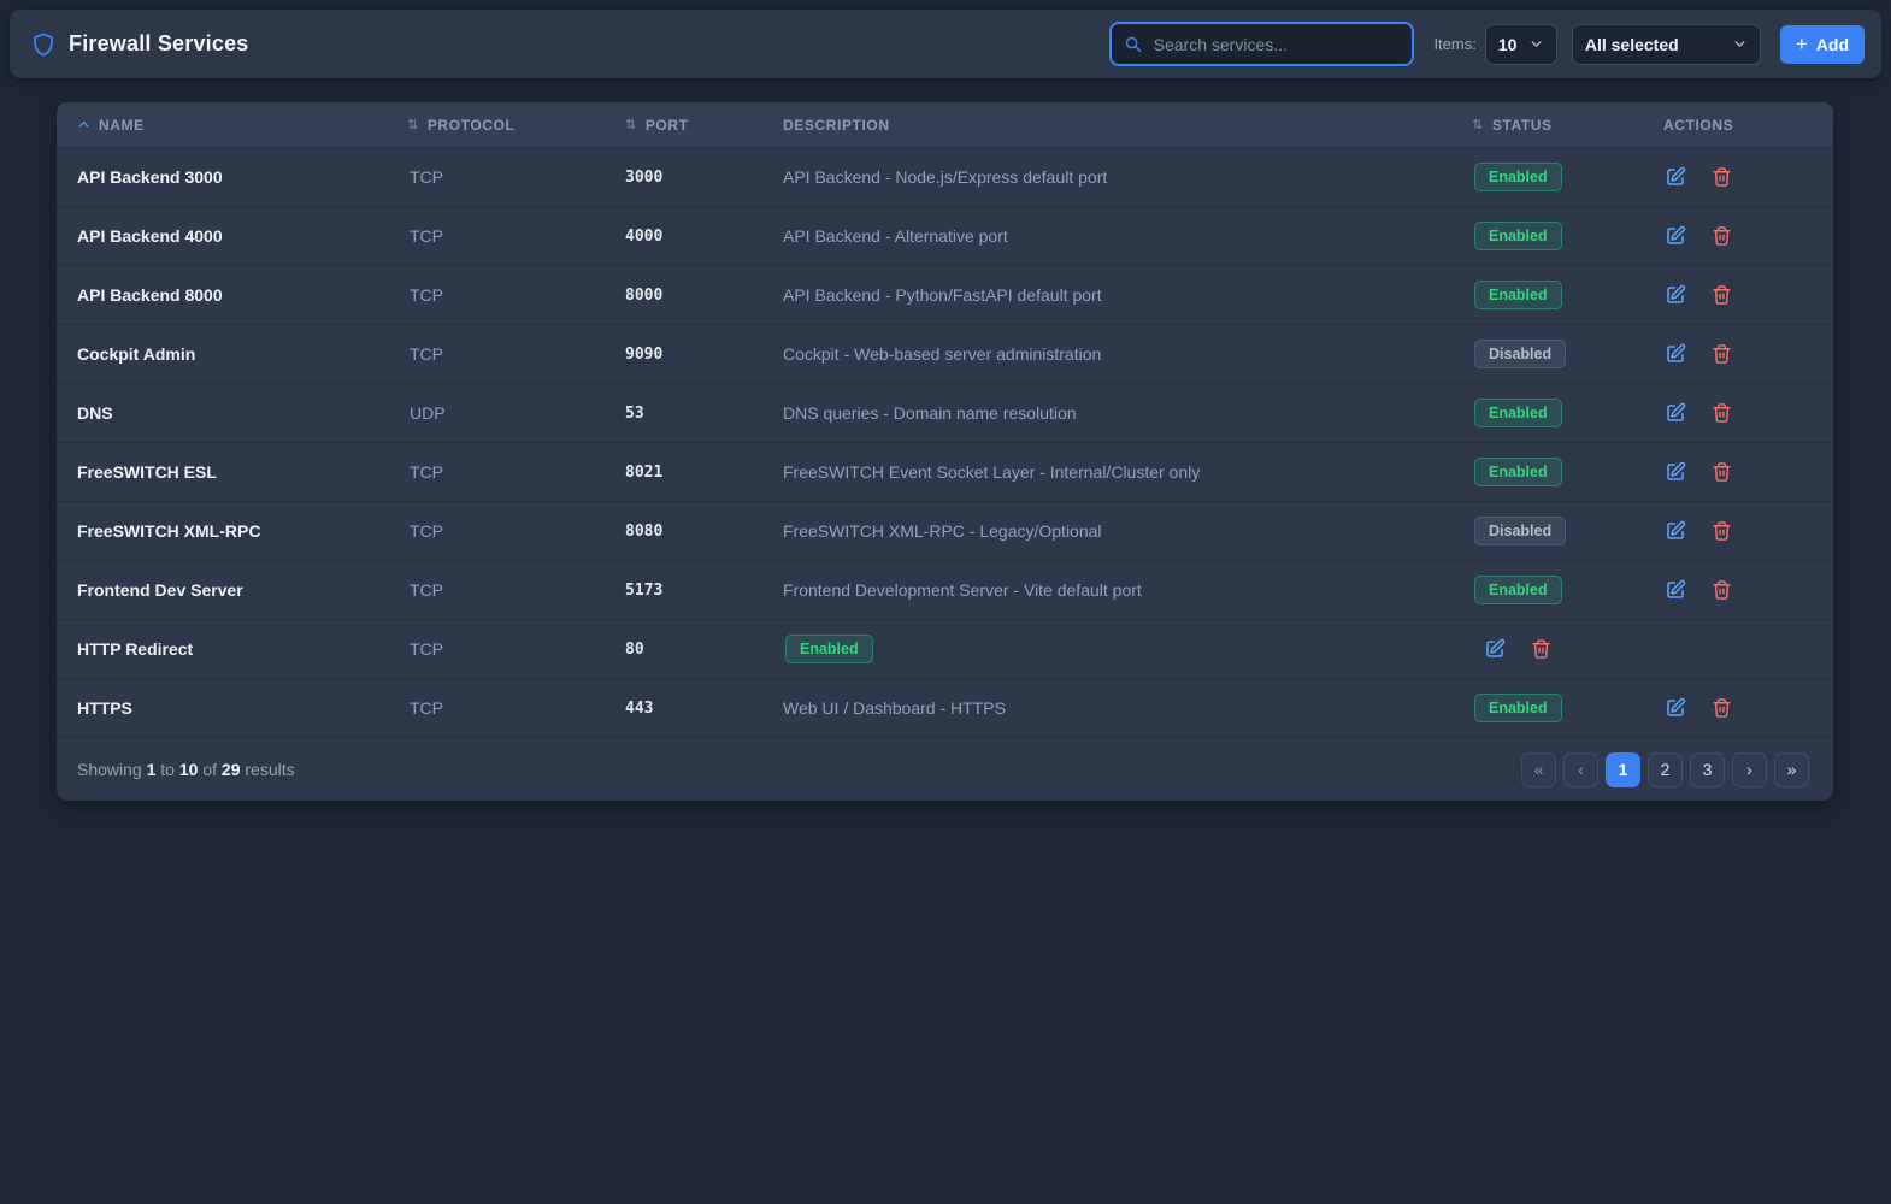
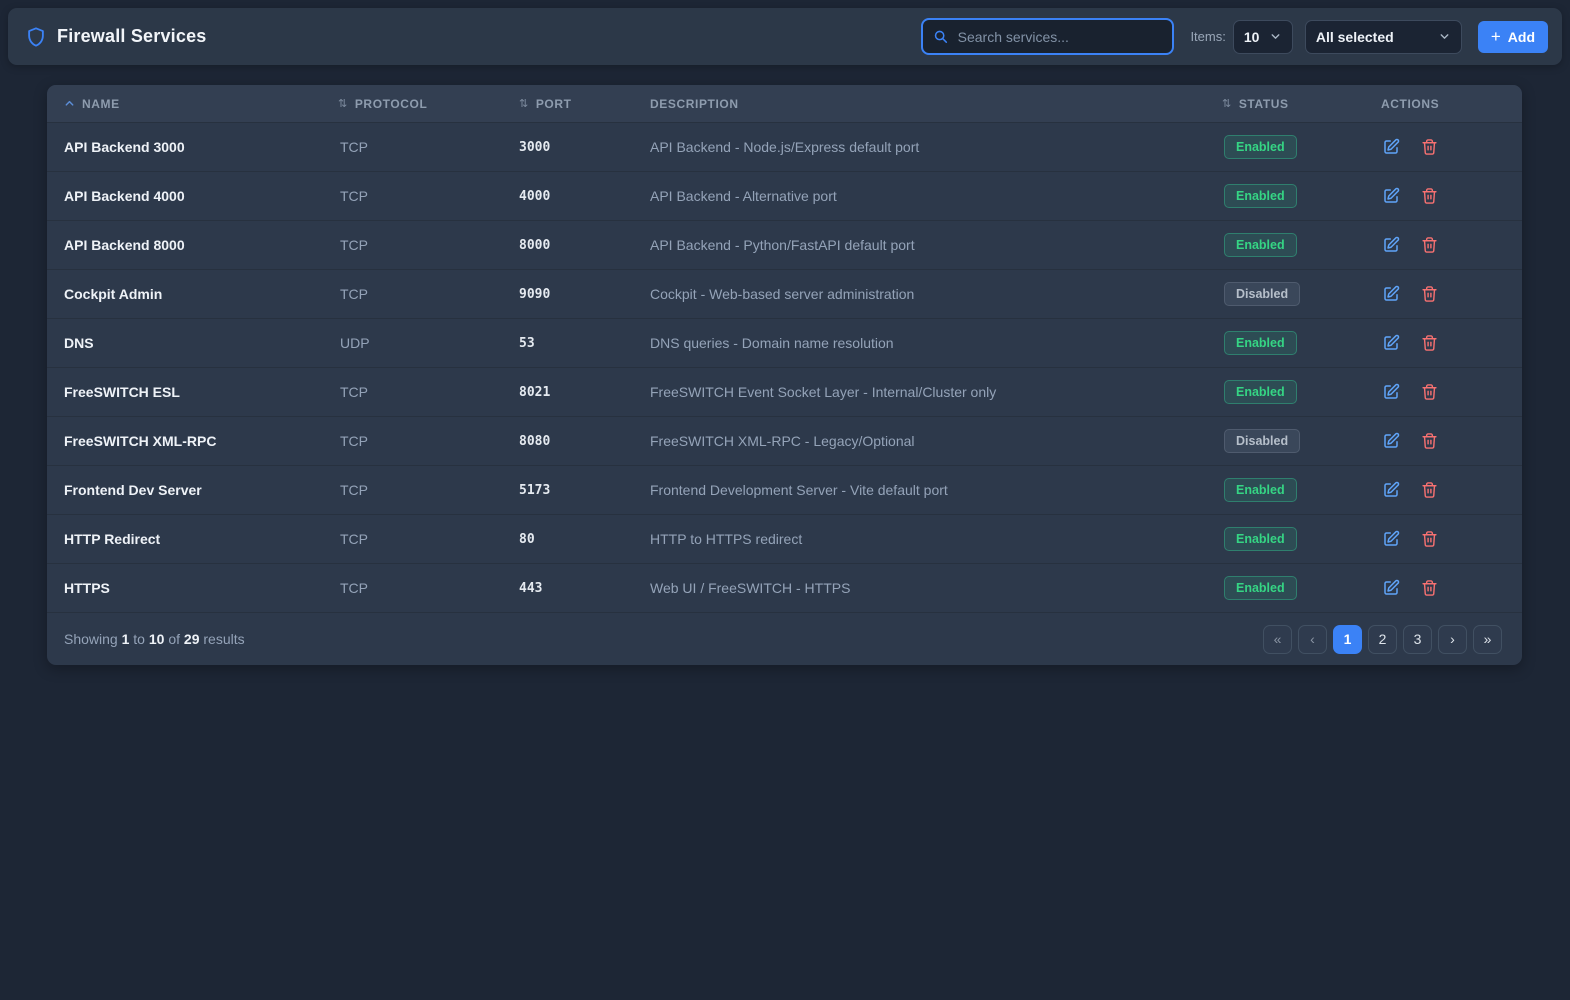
  Firewall Services
  Search services...
  Items:
  10
  All selected
  +
  Add
  NAME
  ⇅
  PROTOCOL
  ⇅
  PORT
  DESCRIPTION
  ⇅
  STATUS
  ACTIONS
  API Backend 3000
  TCP
  3000
  API Backend - Node.js/Express default port
  Enabled
  API Backend 4000
  TCP
  4000
  API Backend - Alternative port
  Enabled
  API Backend 8000
  TCP
  8000
  API Backend - Python/FastAPI default port
  Enabled
  Cockpit Admin
  TCP
  9090
  Cockpit - Web-based server administration
  Disabled
  DNS
  UDP
  53
  DNS queries - Domain name resolution
  Enabled
  FreeSWITCH ESL
  TCP
  8021
  FreeSWITCH Event Socket Layer - Internal/Cluster only
  Enabled
  FreeSWITCH XML-RPC
  TCP
  8080
  FreeSWITCH XML-RPC - Legacy/Optional
  Disabled
  Frontend Dev Server
  TCP
  5173
  Frontend Development Server - Vite default port
  Enabled
  HTTP Redirect
  TCP
  80
+ HTTP to HTTPS redirect
  Enabled
  HTTPS
  TCP
  443
- Web UI / Dashboard - HTTPS
+ Web UI / FreeSWITCH - HTTPS
  Enabled
  Showing 1 to 10 of 29 results
  «
  ‹
  1
  2
  3
  ›
  »
